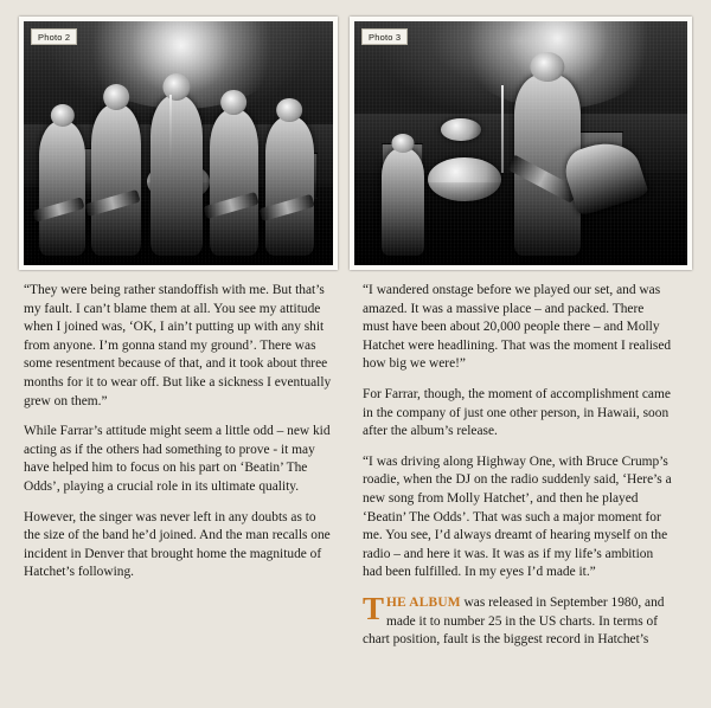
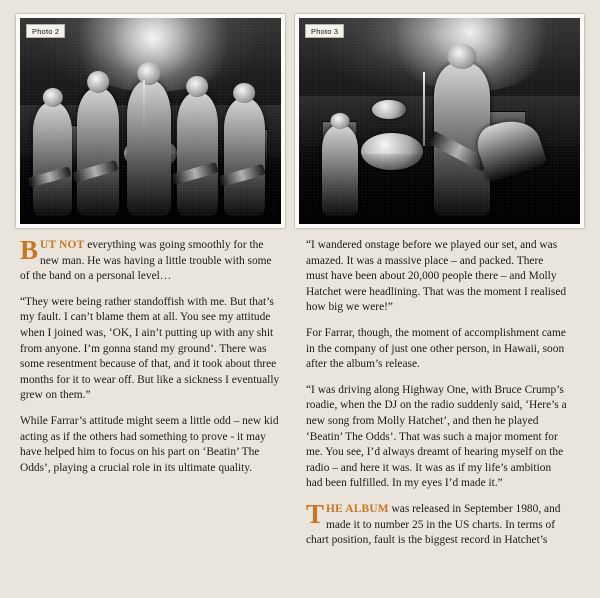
  Photo 2
  Photo 3
+ B
+ UT NOT everything was going smoothly for the new man. He was having a little trouble with some of the band on a personal level…
  “They were being rather standoffish with me. But that’s my fault. I can’t blame them at all. You see my attitude when I joined was, ‘OK, I ain’t putting up with any shit from anyone. I’m gonna stand my ground’. There was some resentment because of that, and it took about three months for it to wear off. But like a sickness I eventually grew on them.”
  While Farrar’s attitude might seem a little odd – new kid acting as if the others had something to prove - it may have helped him to focus on his part on ‘Beatin’ The Odds’, playing a crucial role in its ultimate quality.
- However, the singer was never left in any doubts as to the size of the band he’d joined. And the man recalls one incident in Denver that brought home the magnitude of Hatchet’s following.
  “I wandered onstage before we played our set, and was amazed. It was a massive place – and packed. There must have been about 20,000 people there – and Molly Hatchet were headlining. That was the moment I realised how big we were!”
  For Farrar, though, the moment of accomplishment came in the company of just one other person, in Hawaii, soon after the album’s release.
  “I was driving along Highway One, with Bruce Crump’s roadie, when the DJ on the radio suddenly said, ‘Here’s a new song from Molly Hatchet’, and then he played ‘Beatin’ The Odds’. That was such a major moment for me. You see, I’d always dreamt of hearing myself on the radio – and here it was. It was as if my life’s ambition had been fulfilled. In my eyes I’d made it.”
  T
  HE ALBUM was released in September 1980, and made it to number 25 in the US charts. In terms of chart position, fault is the biggest record in Hatchet’s
